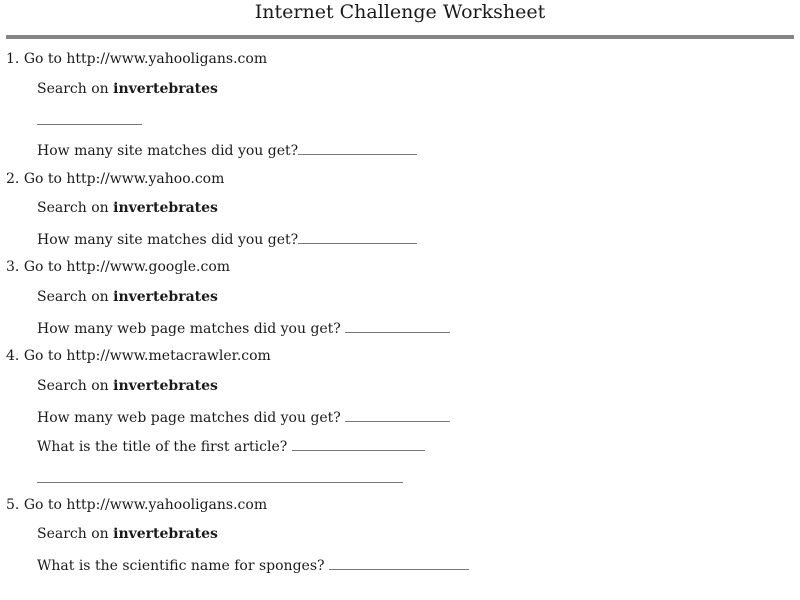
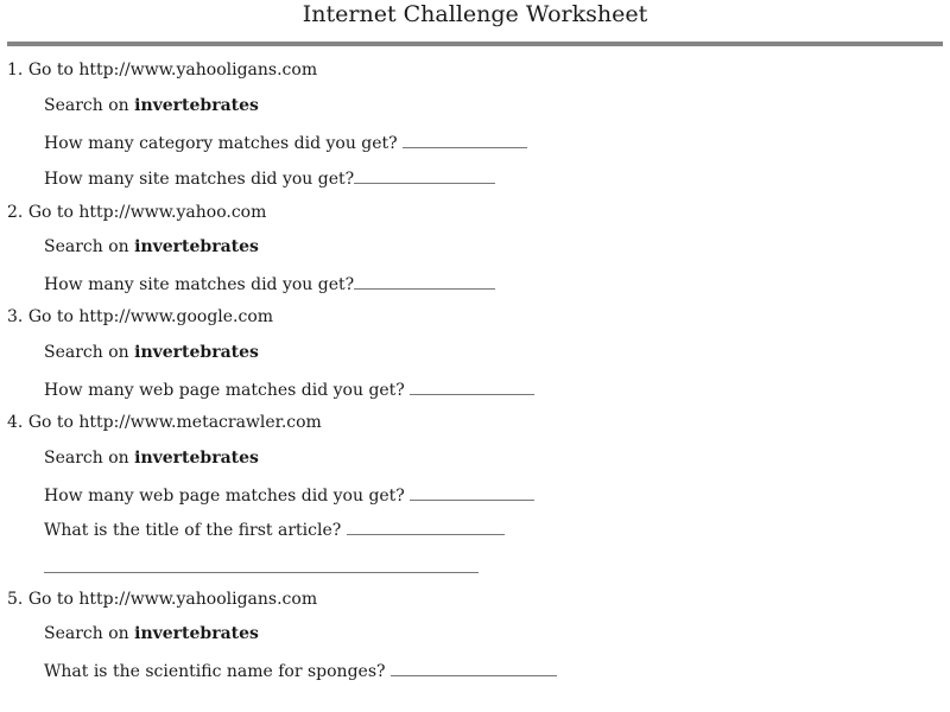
  Internet Challenge Worksheet
  1. Go to http://www.yahooligans.com
  Search on invertebrates
+ How many category matches did you get?
  How many site matches did you get?
  2. Go to http://www.yahoo.com
  Search on invertebrates
  How many site matches did you get?
  3. Go to http://www.google.com
  Search on invertebrates
  How many web page matches did you get?
  4. Go to http://www.metacrawler.com
  Search on invertebrates
  How many web page matches did you get?
  What is the title of the first article?
  5. Go to http://www.yahooligans.com
  Search on invertebrates
  What is the scientific name for sponges?
